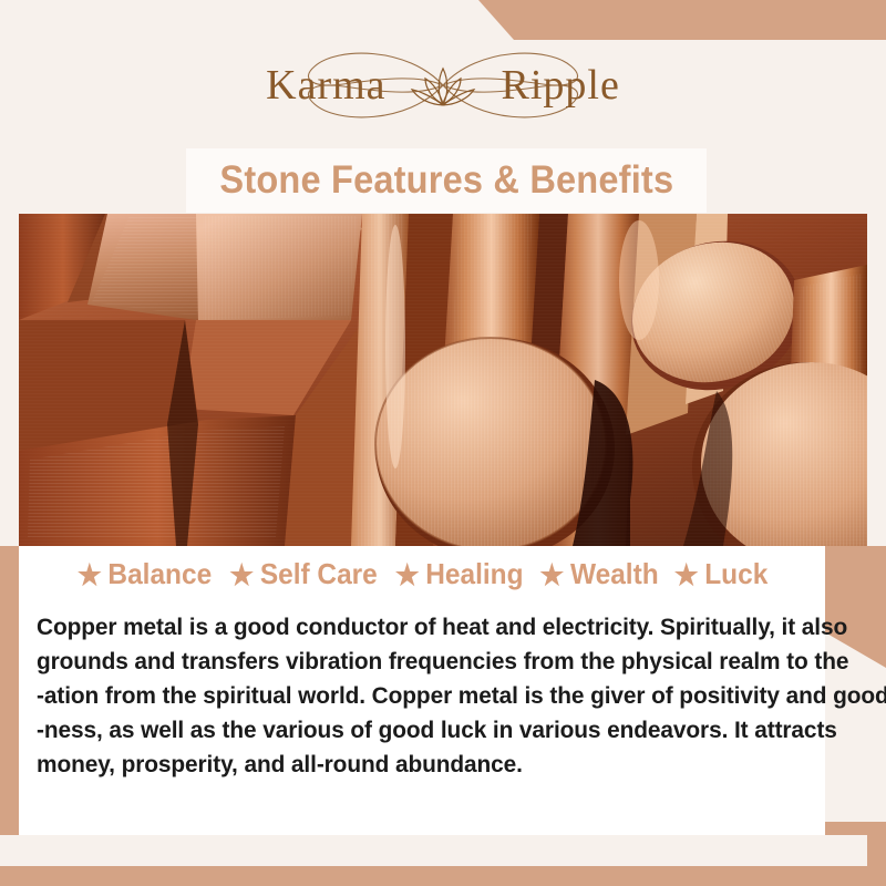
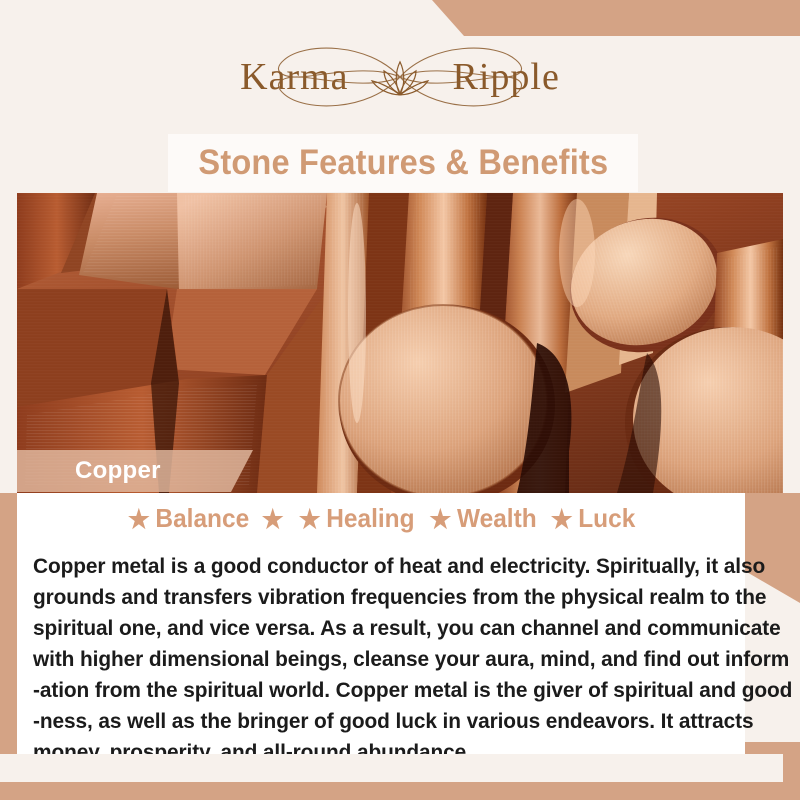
  Karma
  Ripple
  Stone Features & Benefits
+ Copper
  ★
  Balance
  ★
- Self Care
  ★
  Healing
  ★
  Wealth
  ★
  Luck
  Copper metal is a good conductor of heat and electricity. Spiritually, it also
  grounds and transfers vibration frequencies from the physical realm to the
+ spiritual one, and vice versa. As a result, you can channel and communicate
+ with higher dimensional beings, cleanse your aura, mind, and find out inform
- -ation from the spiritual world. Copper metal is the giver of positivity and good
+ -ation from the spiritual world. Copper metal is the giver of spiritual and good
- -ness, as well as the various of good luck in various endeavors. It attracts
+ -ness, as well as the bringer of good luck in various endeavors. It attracts
  money, prosperity, and all-round abundance.
